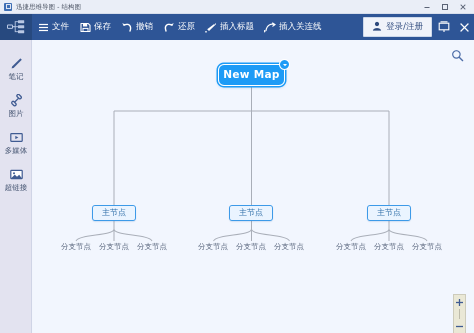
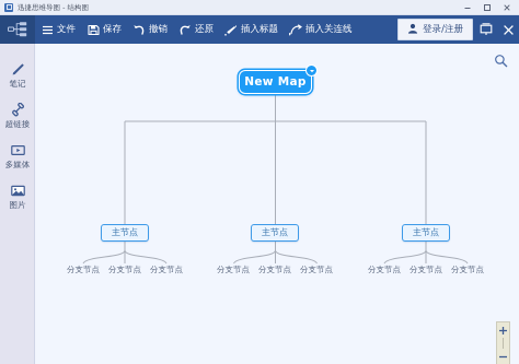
  迅捷思维导图 - 结构图
  文件
  保存
  撤销
  还原
  插入标题
  插入关连线
  登录/注册
  笔记
- 图片
+ 超链接
  多媒体
- 超链接
+ 图片
  New Map
  主节点
  主节点
  主节点
  分支节点
  分支节点
  分支节点
  分支节点
  分支节点
  分支节点
  分支节点
  分支节点
  分支节点
